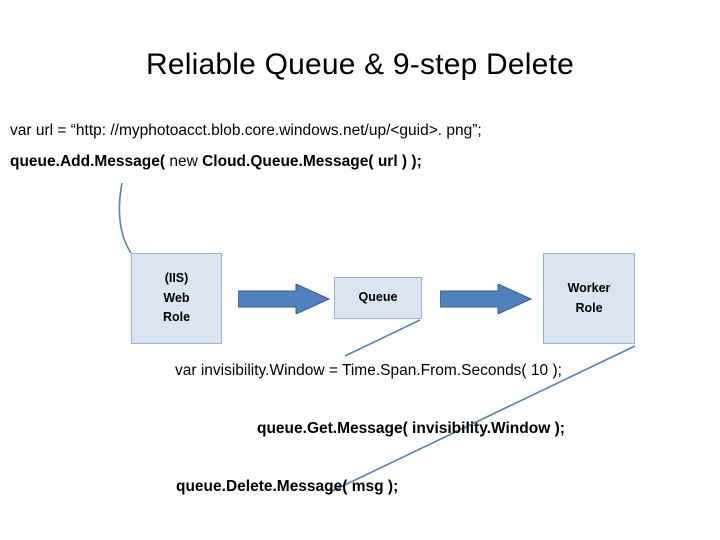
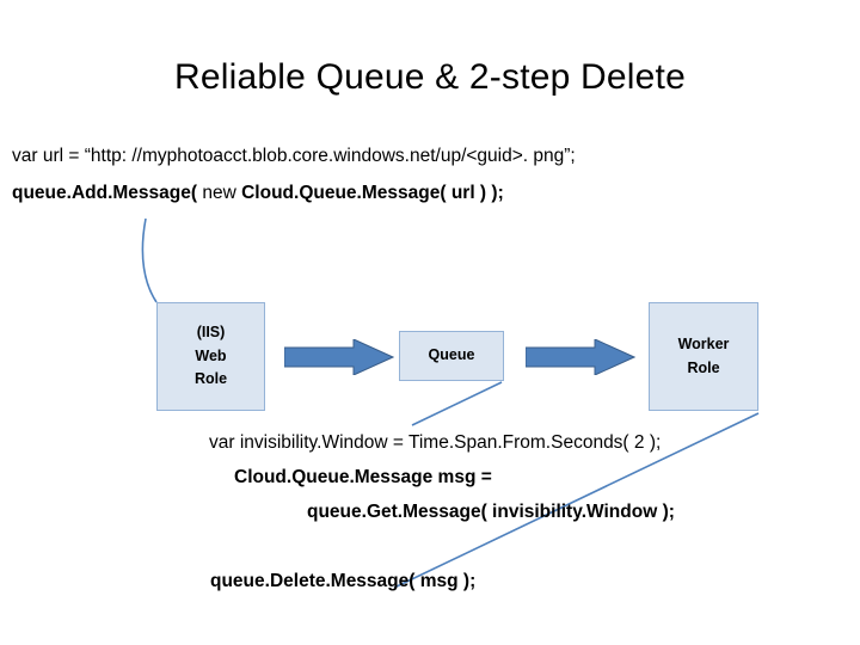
- Reliable Queue & 9-step Delete
+ Reliable Queue & 2-step Delete
  var url = “http: //myphotoacct.blob.core.windows.net/up/<guid>. png”;
  queue.Add.Message( new Cloud.Queue.Message( url ) );
  (IIS)
  Web
  Role
  Queue
  Worker
  Role
- var invisibility.Window = Time.Span.From.Seconds( 10 );
+ var invisibility.Window = Time.Span.From.Seconds( 2 );
+ Cloud.Queue.Message msg =
  queue.Get.Message( invisibility.Window );
  queue.Delete.Message( msg );
